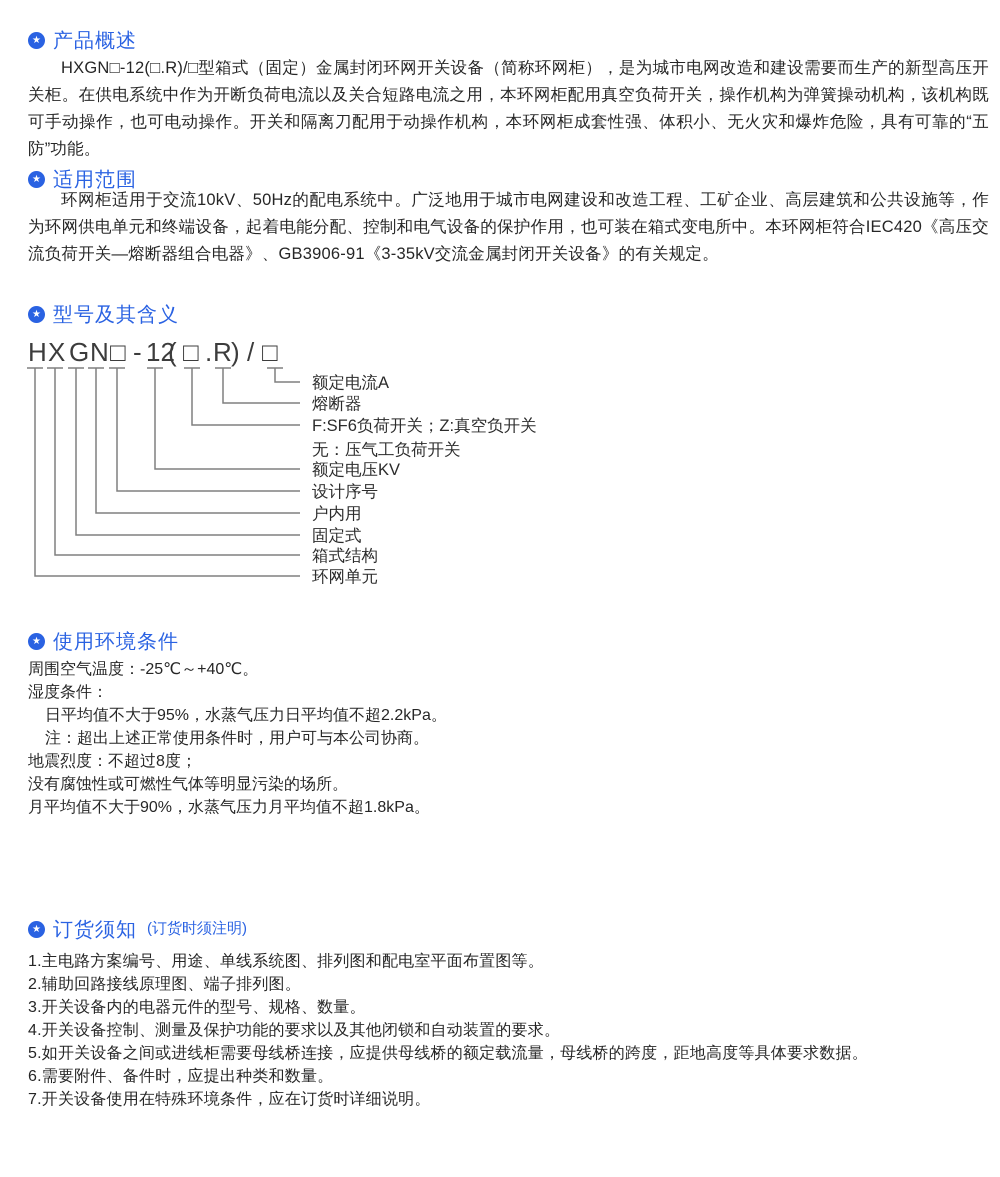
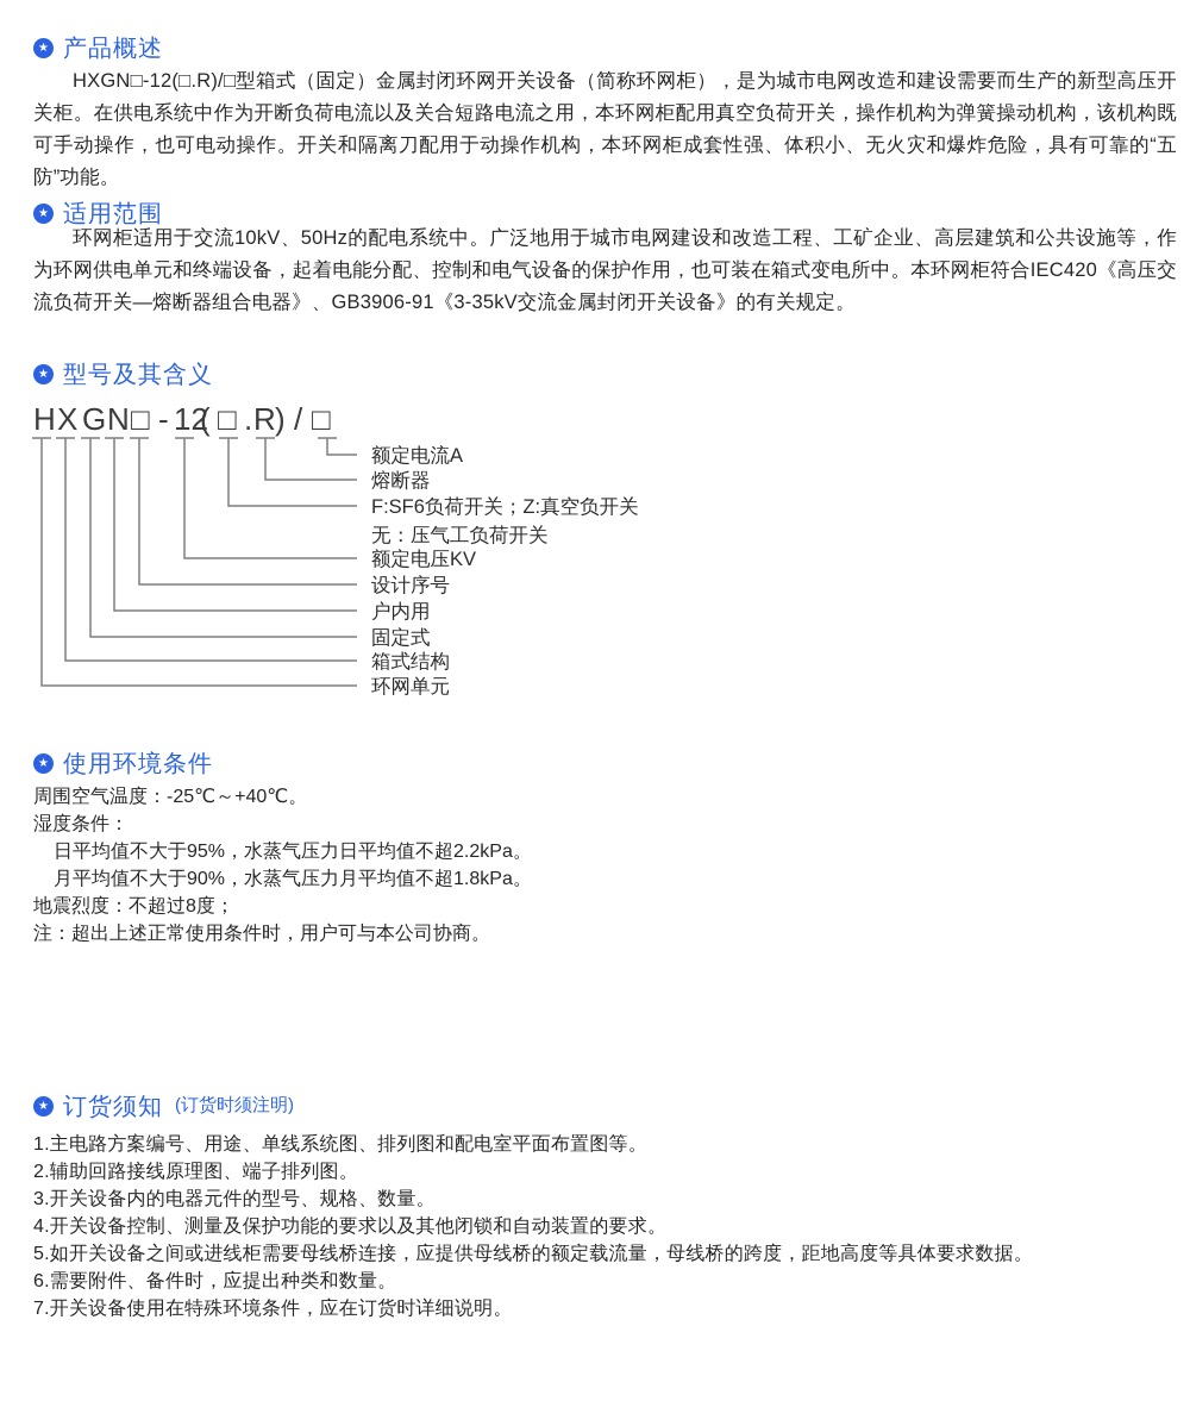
  ★
  产品概述
  HXGN□-12(□.R)/□型箱式（固定）金属封闭环网开关设备（简称环网柜），是为城市电网改造和建设需要而生产的新型高压开关柜。在供电系统中作为开断负荷电流以及关合短路电流之用，本环网柜配用真空负荷开关，操作机构为弹簧操动机构，该机构既可手动操作，也可电动操作。开关和隔离刀配用于动操作机构，本环网柜成套性强、体积小、无火灾和爆炸危险，具有可靠的“五防”功能。
  ★
  适用范围
  环网柜适用于交流10kV、50Hz的配电系统中。广泛地用于城市电网建设和改造工程、工矿企业、高层建筑和公共设施等，作为环网供电单元和终端设备，起着电能分配、控制和电气设备的保护作用，也可装在箱式变电所中。本环网柜符合IEC420《高压交流负荷开关—熔断器组合电器》、GB3906-91《3-35kV交流金属封闭开关设备》的有关规定。
  ★
  型号及其含义
  H
  X
  G
  N
  □
  -
  12
  (
  □
  .
  R
  )
  /
  □
  额定电流A
  熔断器
  F:SF6负荷开关；Z:真空负开关
  无：压气工负荷开关
  额定电压KV
  设计序号
  户内用
  固定式
  箱式结构
  环网单元
  ★
  使用环境条件
  周围空气温度：-25℃～+40℃。
  湿度条件：
  日平均值不大于95%，水蒸气压力日平均值不超2.2kPa。
- 注：超出上述正常使用条件时，用户可与本公司协商。
+ 月平均值不大于90%，水蒸气压力月平均值不超1.8kPa。
  地震烈度：不超过8度；
- 没有腐蚀性或可燃性气体等明显污染的场所。
- 月平均值不大于90%，水蒸气压力月平均值不超1.8kPa。
+ 注：超出上述正常使用条件时，用户可与本公司协商。
  ★
  订货须知
  (订货时须注明)
  1.主电路方案编号、用途、单线系统图、排列图和配电室平面布置图等。
  2.辅助回路接线原理图、端子排列图。
  3.开关设备内的电器元件的型号、规格、数量。
  4.开关设备控制、测量及保护功能的要求以及其他闭锁和自动装置的要求。
  5.如开关设备之间或进线柜需要母线桥连接，应提供母线桥的额定载流量，母线桥的跨度，距地高度等具体要求数据。
  6.需要附件、备件时，应提出种类和数量。
  7.开关设备使用在特殊环境条件，应在订货时详细说明。
